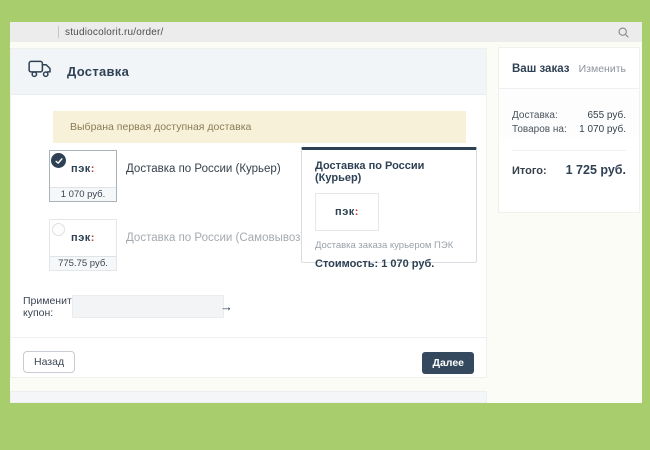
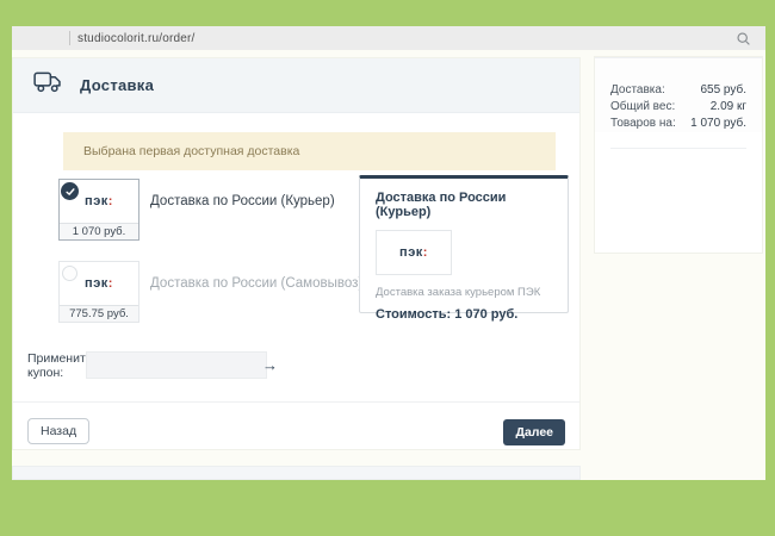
  studiocolorit.ru/order/
  Доставка
  Выбрана первая доступная доставка
  пэк:
  1 070 руб.
  Доставка по России (Курьер)
  пэк:
  775.75 руб.
  Доставка по России (Самовывоз
  Доставка по России (Курьер)
  пэк:
  Доставка заказа курьером ПЭК
  Стоимость: 1 070 руб.
  Применит
  купон:
  →
  Назад
  Далее
- Ваш заказ
- Изменить
  Доставка:
  655 руб.
+ Общий вес:
+ 2.09 кг
  Товаров на:
  1 070 руб.
- Итого:
- 1 725 руб.
